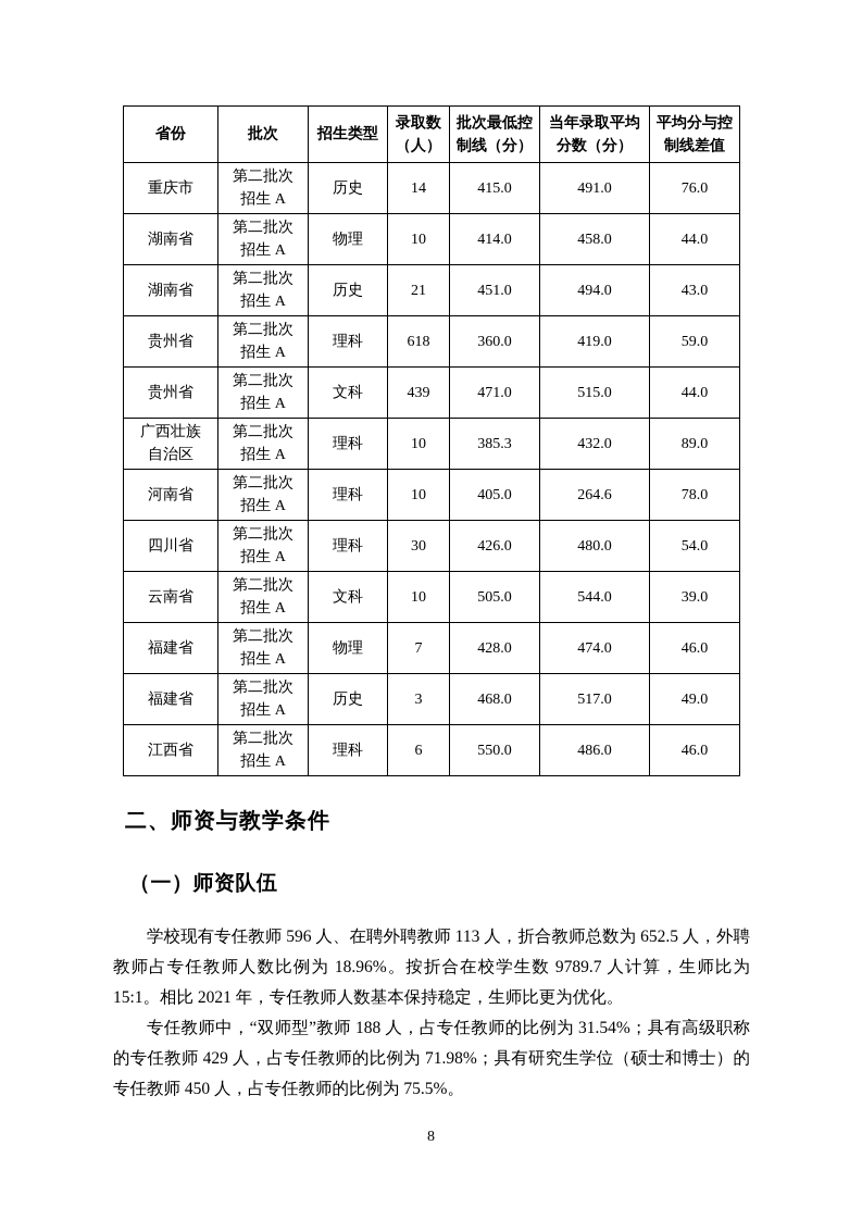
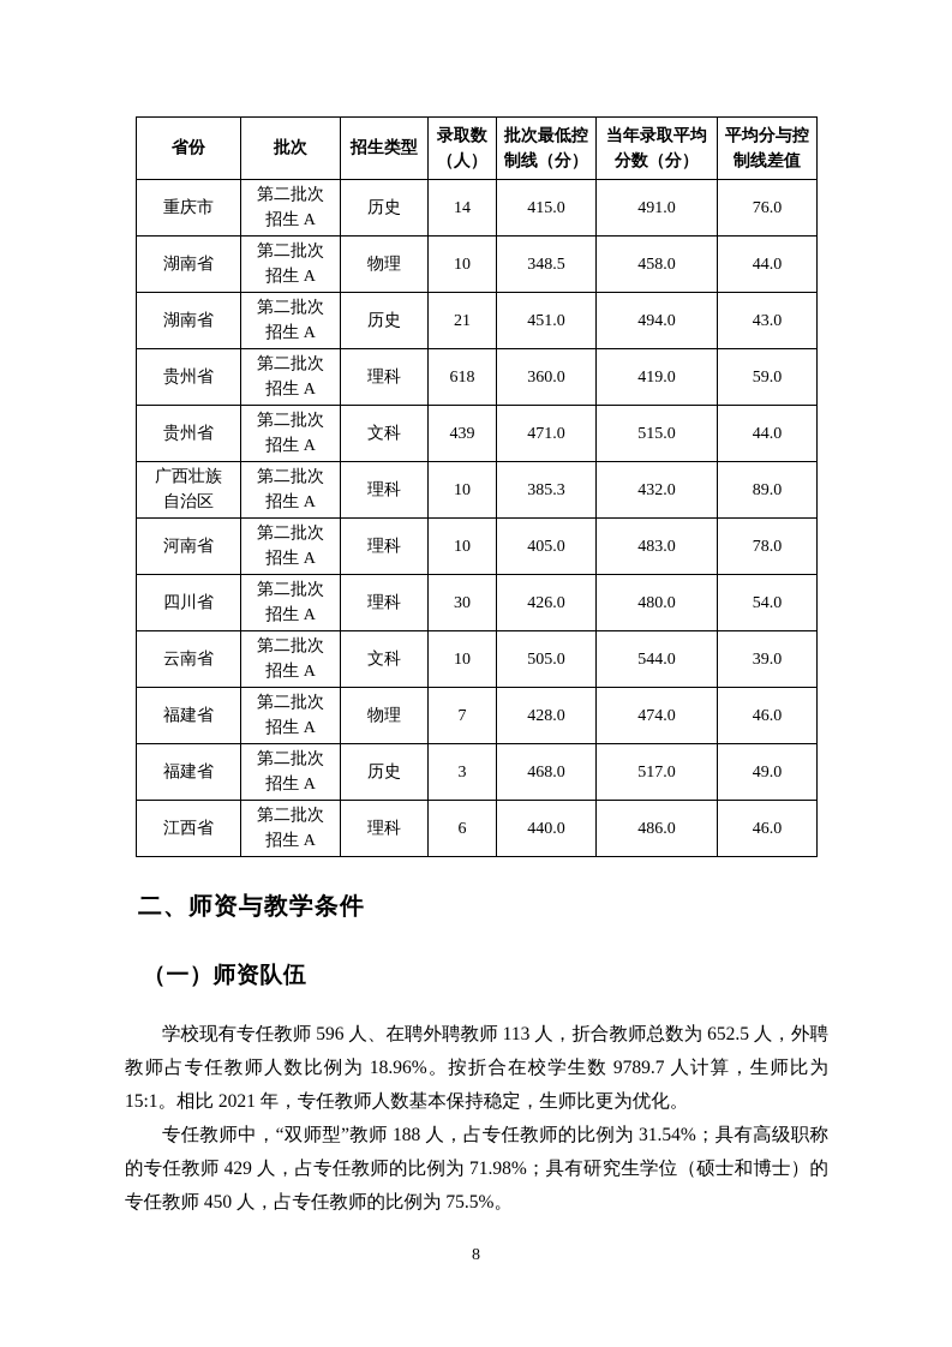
  省份	批次	招生类型	录取数 （人）	批次最低控 制线（分）	当年录取平均 分数（分）	平均分与控 制线差值
  重庆市	第二批次 招生 A	历史	14	415.0	491.0	76.0
- 湖南省	第二批次 招生 A	物理	10	414.0	458.0	44.0
+ 湖南省	第二批次 招生 A	物理	10	348.5	458.0	44.0
  湖南省	第二批次 招生 A	历史	21	451.0	494.0	43.0
  贵州省	第二批次 招生 A	理科	618	360.0	419.0	59.0
  贵州省	第二批次 招生 A	文科	439	471.0	515.0	44.0
  广西壮族 自治区	第二批次 招生 A	理科	10	385.3	432.0	89.0
- 河南省	第二批次 招生 A	理科	10	405.0	264.6	78.0
+ 河南省	第二批次 招生 A	理科	10	405.0	483.0	78.0
  四川省	第二批次 招生 A	理科	30	426.0	480.0	54.0
  云南省	第二批次 招生 A	文科	10	505.0	544.0	39.0
  福建省	第二批次 招生 A	物理	7	428.0	474.0	46.0
  福建省	第二批次 招生 A	历史	3	468.0	517.0	49.0
- 江西省	第二批次 招生 A	理科	6	550.0	486.0	46.0
+ 江西省	第二批次 招生 A	理科	6	440.0	486.0	46.0
  二、师资与教学条件
  （一）师资队伍
  学校现有专任教师 596 人、在聘外聘教师 113 人，折合教师总数为 652.5 人，外聘教师占专任教师人数比例为 18.96%。按折合在校学生数 9789.7 人计算，生师比为 15:1。相比 2021 年，专任教师人数基本保持稳定，生师比更为优化。
  专任教师中，“双师型”教师 188 人，占专任教师的比例为 31.54%；具有高级职称的专任教师 429 人，占专任教师的比例为 71.98%；具有研究生学位（硕士和博士）的专任教师 450 人，占专任教师的比例为 75.5%。
  8
